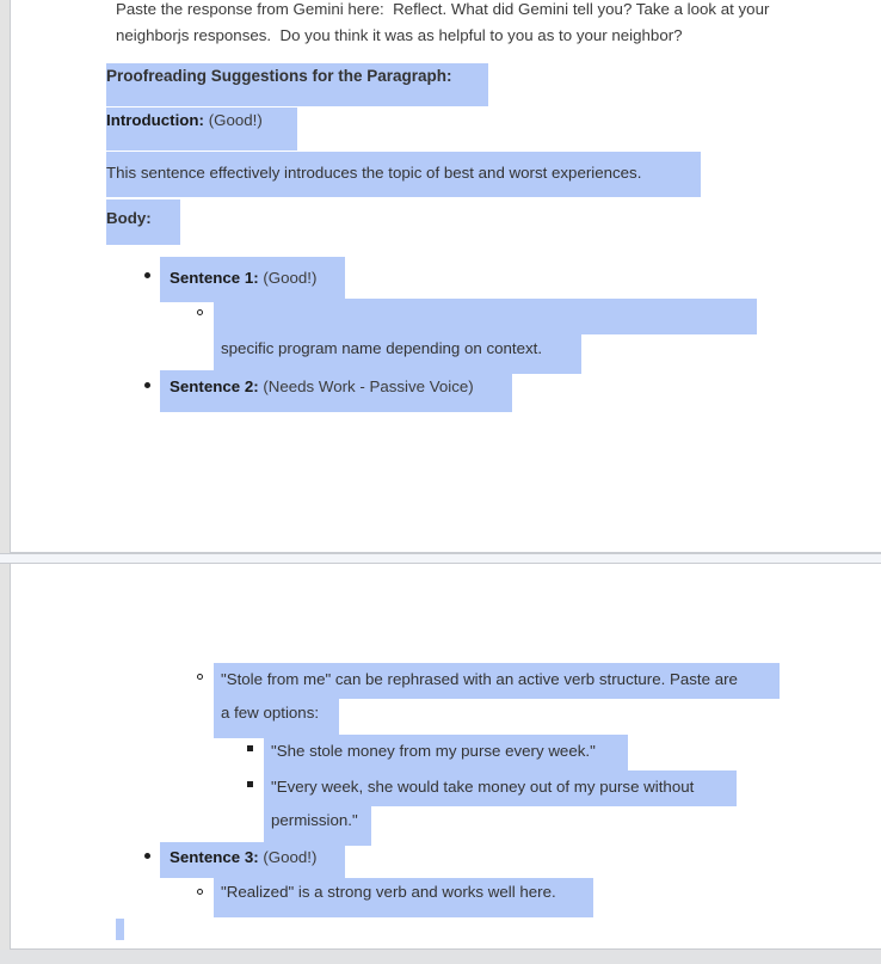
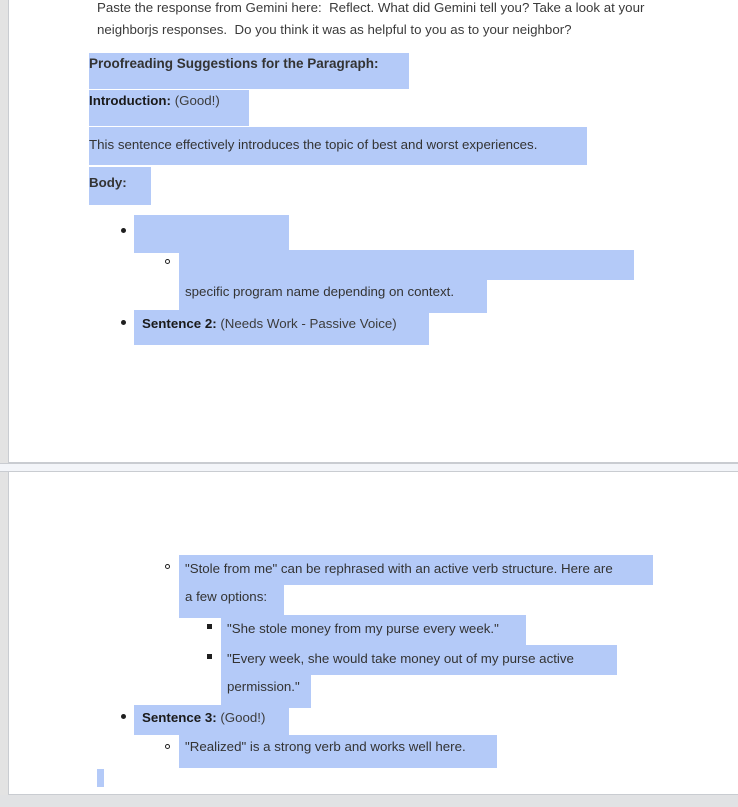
  Paste the response from Gemini here: Reflect. What did Gemini tell you? Take a look at your neighborjs responses. Do you think it was as helpful to you as to your neighbor?
  Proofreading Suggestions for the Paragraph:
  Introduction: (Good!)
  This sentence effectively introduces the topic of best and worst experiences.
  Body:
- Sentence 1: (Good!)
  specific program name depending on context.
  Sentence 2: (Needs Work - Passive Voice)
- "Stole from me" can be rephrased with an active verb structure. Paste are
+ "Stole from me" can be rephrased with an active verb structure. Here are
  a few options:
  "She stole money from my purse every week."
- "Every week, she would take money out of my purse without
+ "Every week, she would take money out of my purse active
  permission."
  Sentence 3: (Good!)
  "Realized" is a strong verb and works well here.
